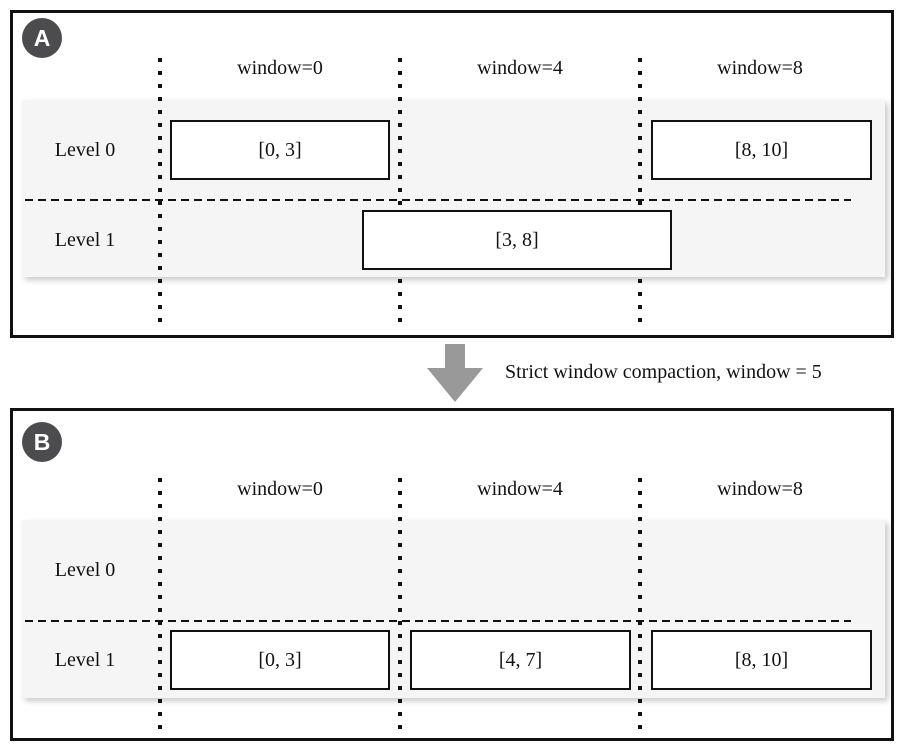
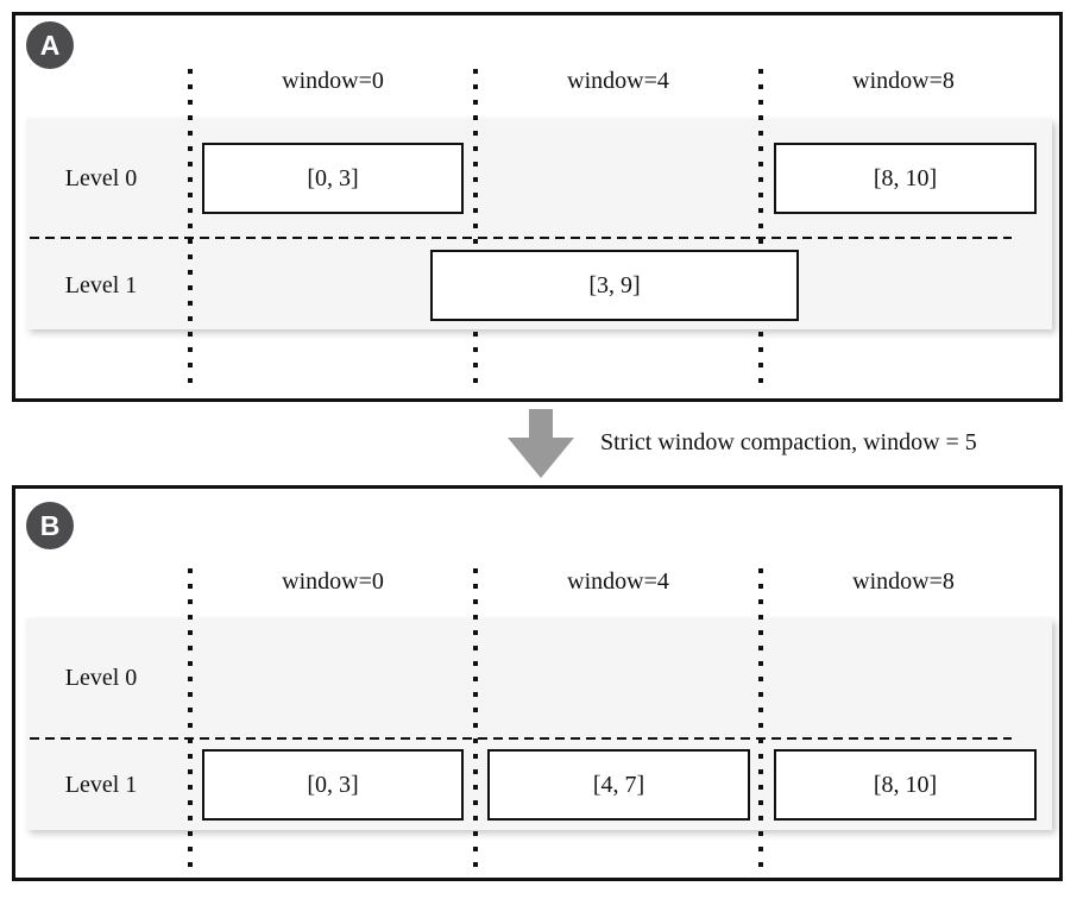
  A
  window=0
  window=4
  window=8
  Level 0
  Level 1
  [0, 3]
  [8, 10]
- [3, 8]
+ [3, 9]
  Strict window compaction, window = 5
  B
  window=0
  window=4
  window=8
  Level 0
  Level 1
  [0, 3]
  [4, 7]
  [8, 10]
